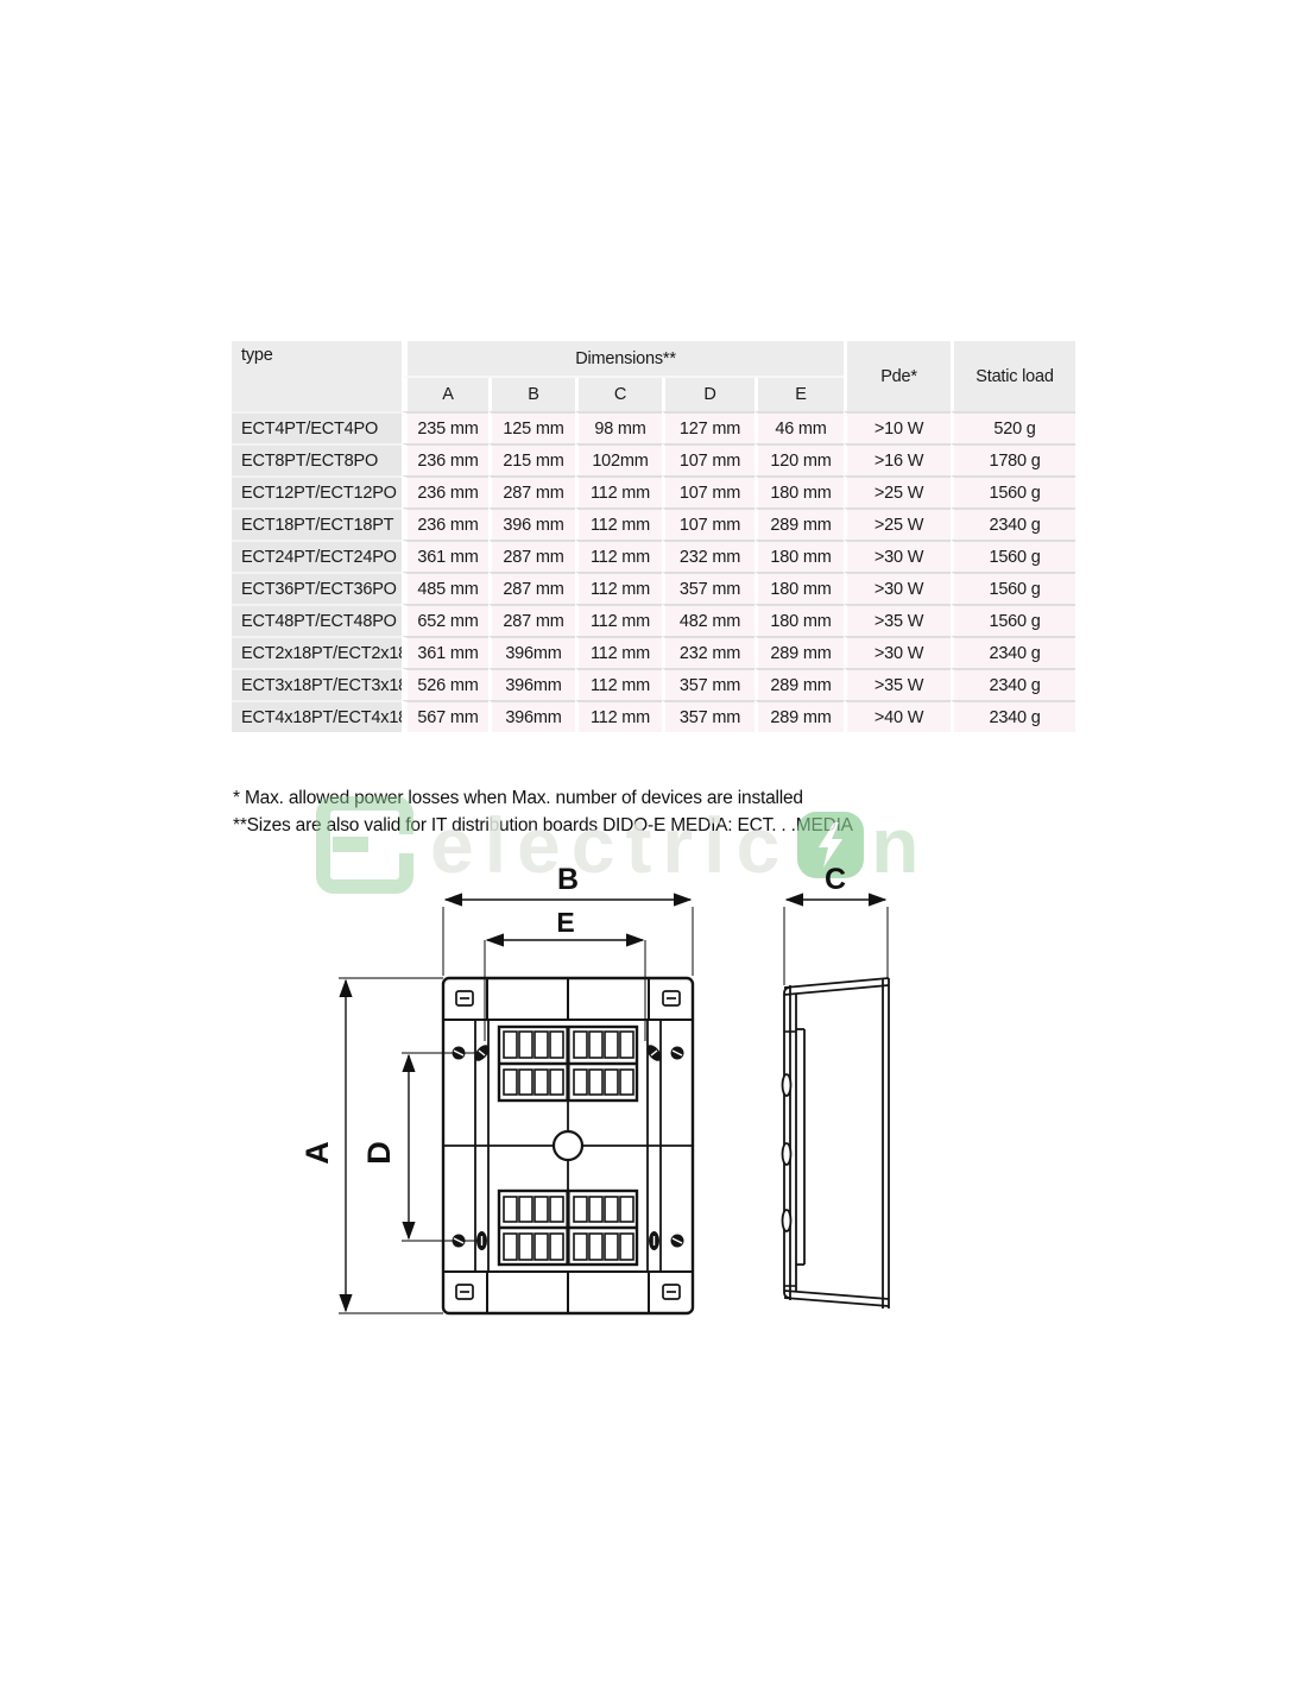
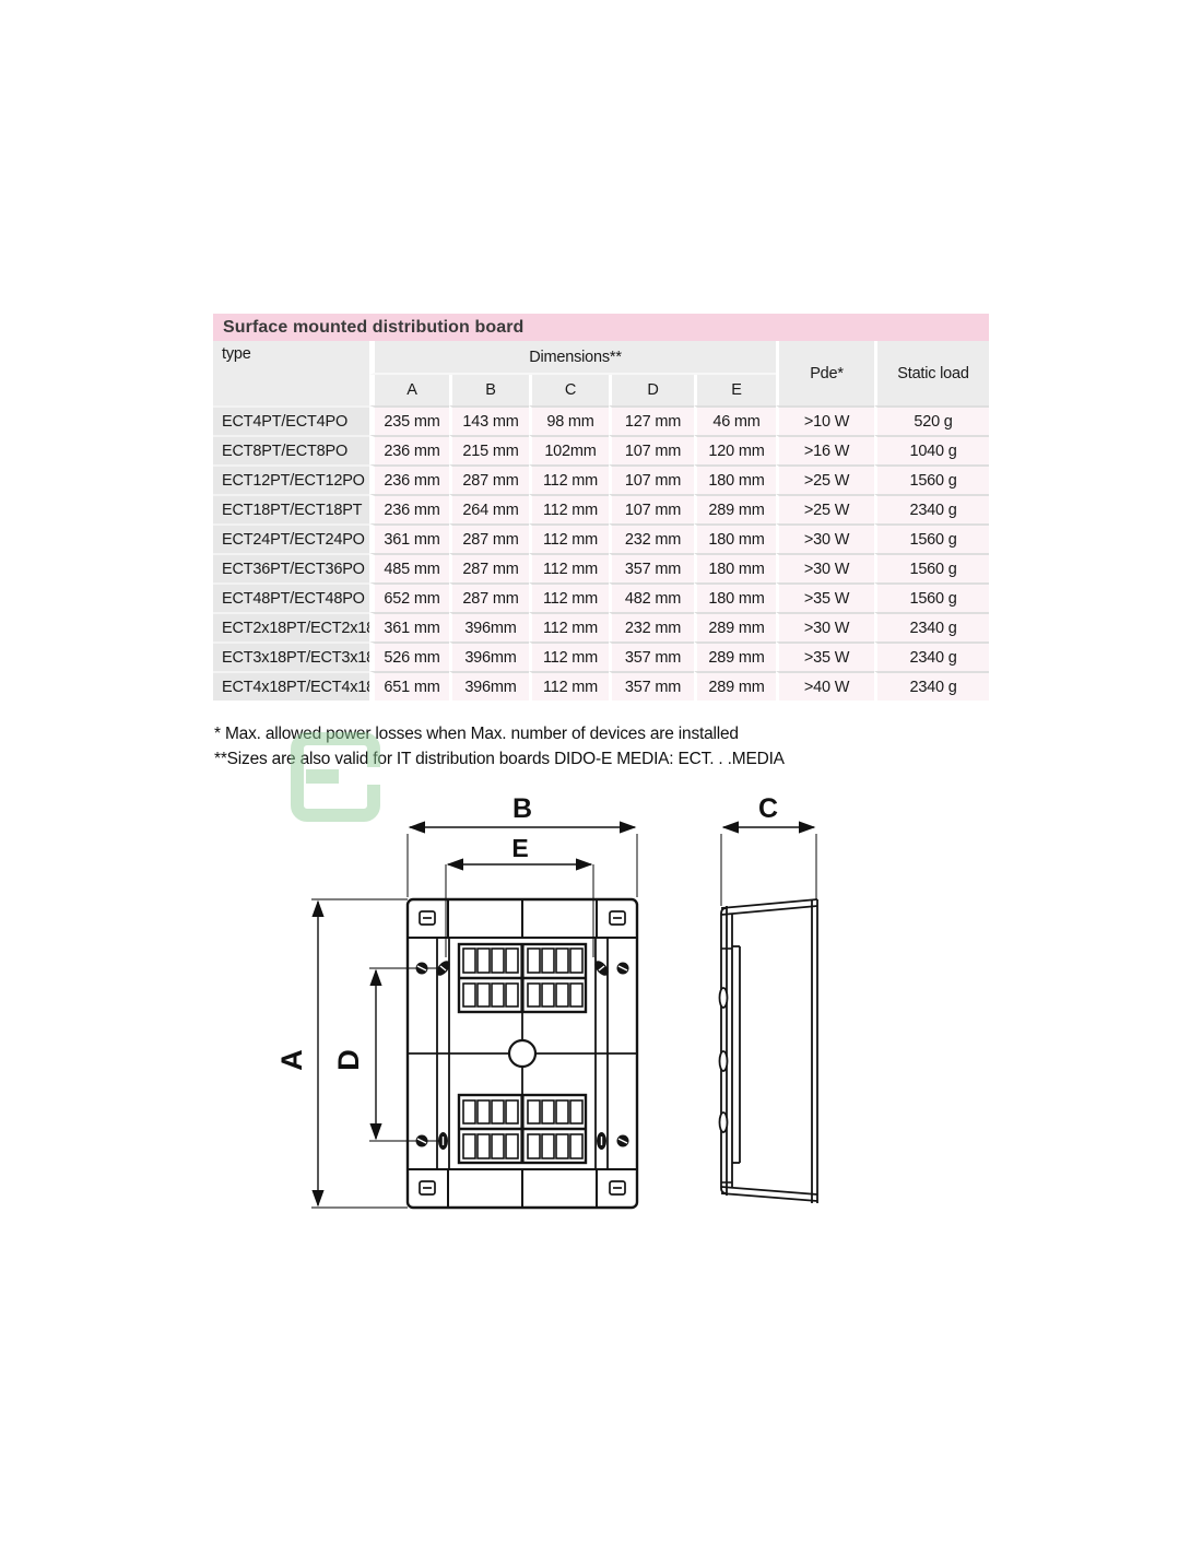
+ Surface mounted distribution board
  type	Dimensions**	Pde*	Static load
  A	B	C	D	E
- ECT4PT/ECT4PO	235 mm	125 mm	98 mm	127 mm	46 mm	>10 W	520 g
+ ECT4PT/ECT4PO	235 mm	143 mm	98 mm	127 mm	46 mm	>10 W	520 g
- ECT8PT/ECT8PO	236 mm	215 mm	102mm	107 mm	120 mm	>16 W	1780 g
+ ECT8PT/ECT8PO	236 mm	215 mm	102mm	107 mm	120 mm	>16 W	1040 g
  ECT12PT/ECT12PO	236 mm	287 mm	112 mm	107 mm	180 mm	>25 W	1560 g
- ECT18PT/ECT18PT	236 mm	396 mm	112 mm	107 mm	289 mm	>25 W	2340 g
+ ECT18PT/ECT18PT	236 mm	264 mm	112 mm	107 mm	289 mm	>25 W	2340 g
  ECT24PT/ECT24PO	361 mm	287 mm	112 mm	232 mm	180 mm	>30 W	1560 g
  ECT36PT/ECT36PO	485 mm	287 mm	112 mm	357 mm	180 mm	>30 W	1560 g
  ECT48PT/ECT48PO	652 mm	287 mm	112 mm	482 mm	180 mm	>35 W	1560 g
  ECT2x18PT/ECT2x1	361 mm	396mm	112 mm	232 mm	289 mm	>30 W	2340 g
  ECT3x18PT/ECT3x1	526 mm	396mm	112 mm	357 mm	289 mm	>35 W	2340 g
- ECT4x18PT/ECT4x1	567 mm	396mm	112 mm	357 mm	289 mm	>40 W	2340 g
+ ECT4x18PT/ECT4x1	651 mm	396mm	112 mm	357 mm	289 mm	>40 W	2340 g
  * Max. allowed power losses when Max. number of devices are installed
  **Sizes are also valid for IT distribution boards DIDO-E MEDIA: ECT. . .MEDIA
- electric
- n
  B
  E
  C
